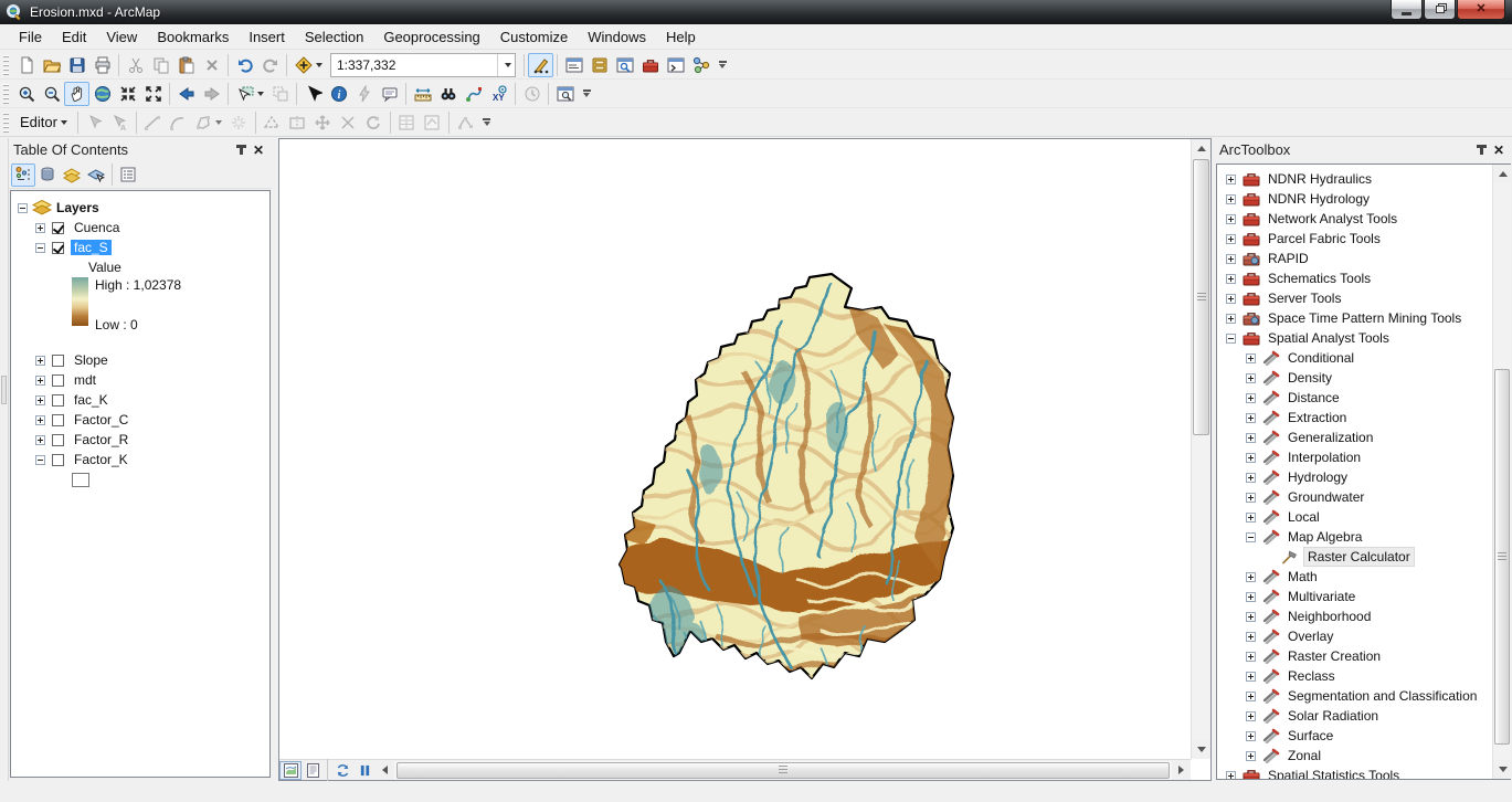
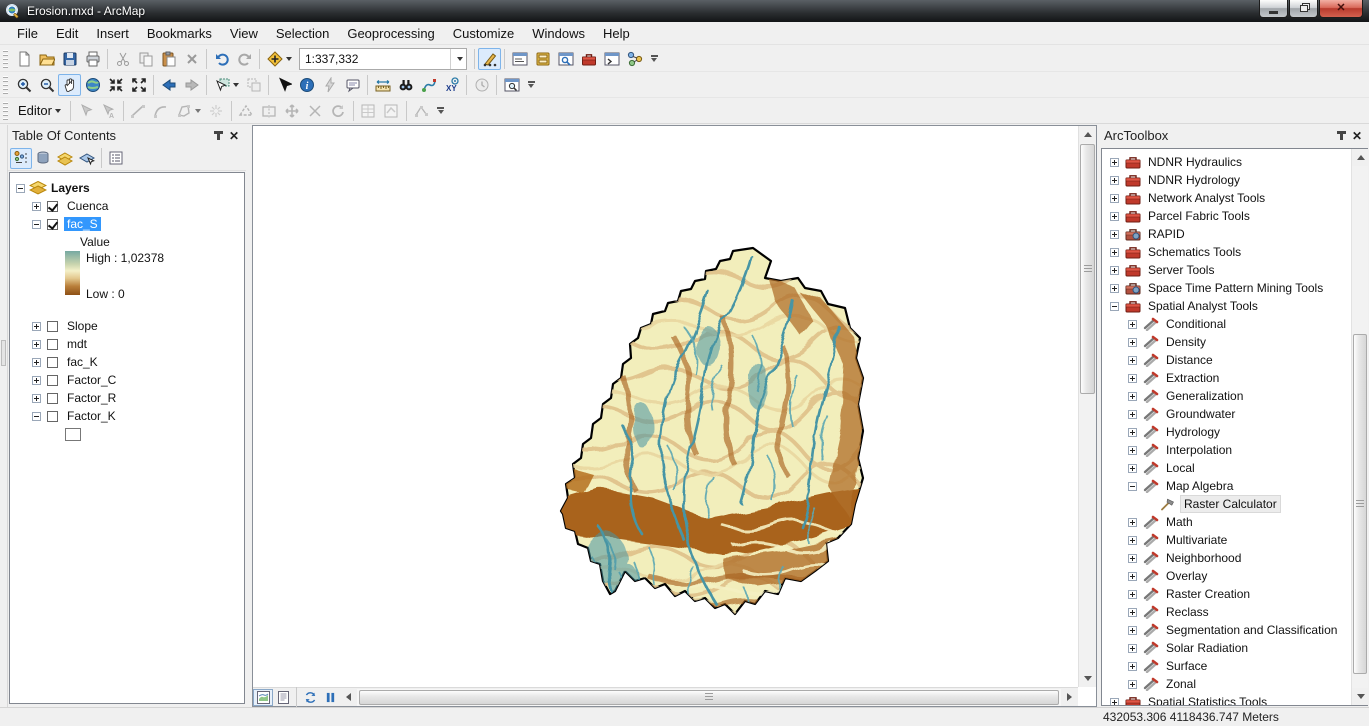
  Erosion.mxd - ArcMap
  ✕
  File
  Edit
- View
+ Insert
  Bookmarks
- Insert
+ View
  Selection
  Geoprocessing
  Customize
  Windows
  Help
  1:337,332
  i
  XY
  Editor
  Table Of Contents
  ✕
  Layers
  Cuenca
  fac_S
  Value
  High : 1,02378
  Low : 0
  Slope
  mdt
  fac_K
  Factor_C
  Factor_R
  Factor_K
  ArcToolbox
  ✕
  NDNR Hydraulics
  NDNR Hydrology
  Network Analyst Tools
  Parcel Fabric Tools
  RAPID
  Schematics Tools
  Server Tools
  Space Time Pattern Mining Tools
  Spatial Analyst Tools
  Conditional
  Density
  Distance
  Extraction
  Generalization
- Interpolation
+ Groundwater
  Hydrology
- Groundwater
+ Interpolation
  Local
  Map Algebra
  Raster Calculator
  Math
  Multivariate
  Neighborhood
  Overlay
  Raster Creation
  Reclass
  Segmentation and Classification
  Solar Radiation
  Surface
  Zonal
  Spatial Statistics Tools
+ 432053.306 4118436.747 Meters
